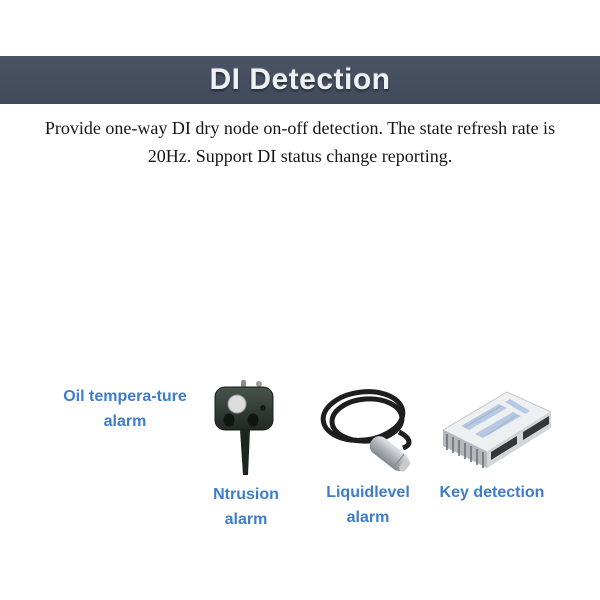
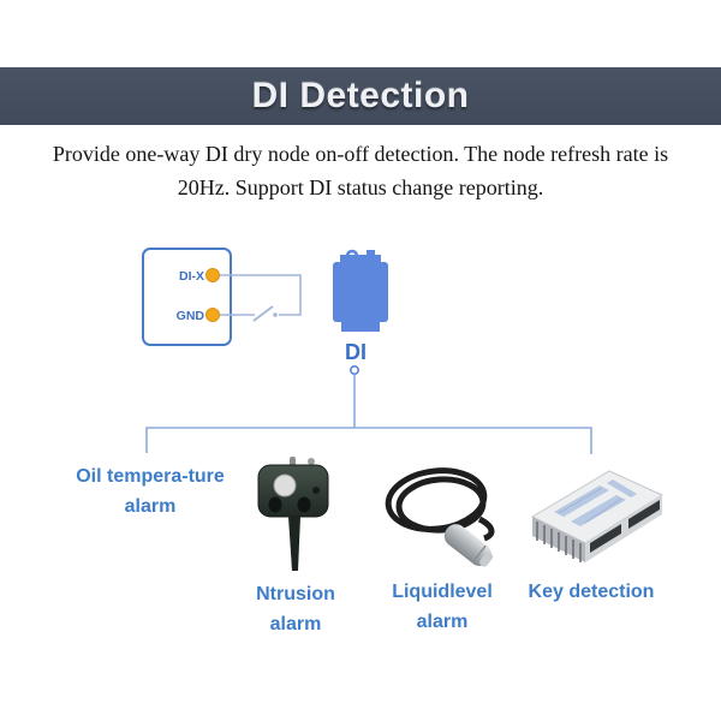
  DI Detection
- Provide one-way DI dry node on-off detection. The state refresh rate is
+ Provide one-way DI dry node on-off detection. The node refresh rate is
  20Hz. Support DI status change reporting.
+ DI-X
+ GND
+ DI
  Oil tempera-ture
  alarm
  Ntrusion
  alarm
  Liquidlevel
  alarm
  Key detection
